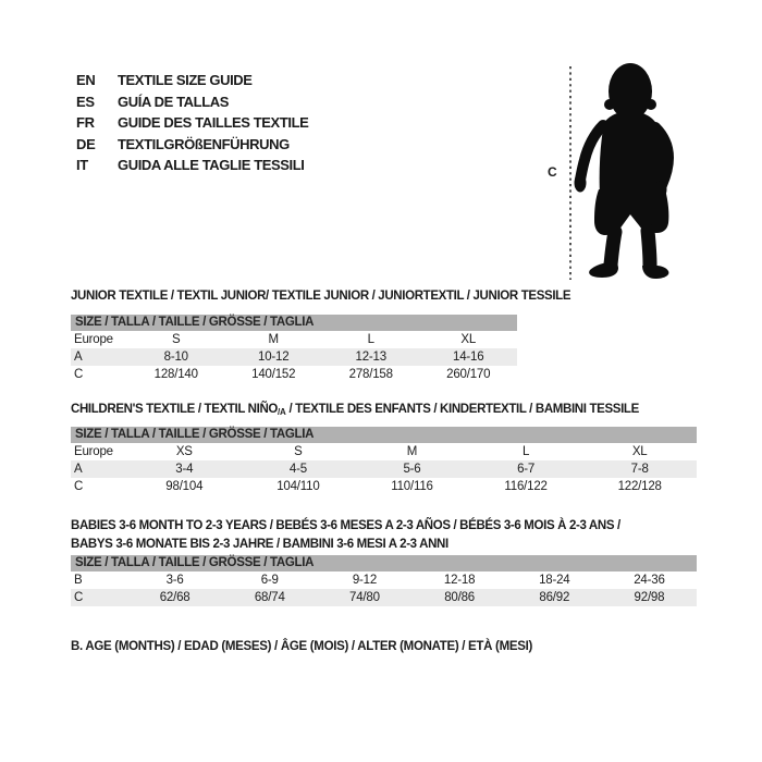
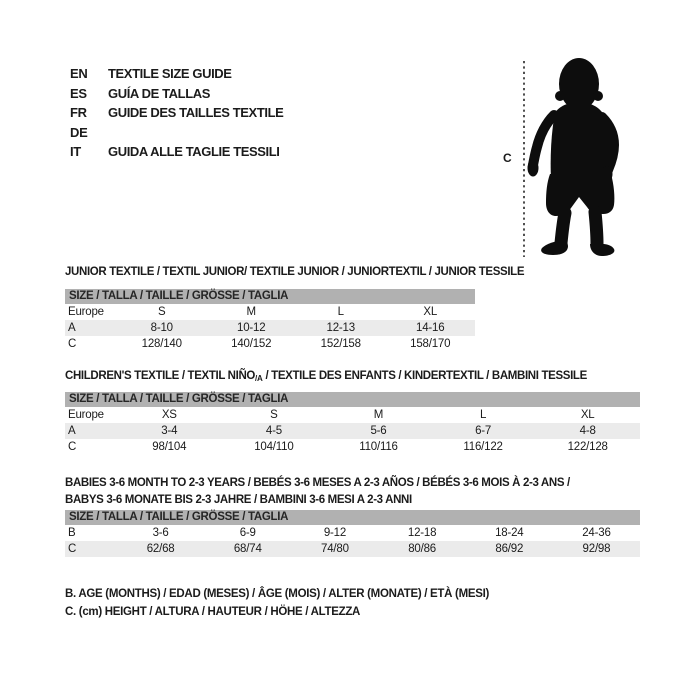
  EN
  TEXTILE SIZE GUIDE
  ES
  GUÍA DE TALLAS
  FR
  GUIDE DES TAILLES TEXTILE
  DE
- TEXTILGRÖßENFÜHRUNG
  IT
  GUIDA ALLE TAGLIE TESSILI
  C
  JUNIOR TEXTILE / TEXTIL JUNIOR/ TEXTILE JUNIOR / JUNIORTEXTIL / JUNIOR TESSILE
  SIZE / TALLA / TAILLE / GRÖSSE / TAGLIA
  Europe
  S
  M
  L
  XL
  A
  8-10
  10-12
  12-13
  14-16
  C
  128/140
  140/152
- 278/158
+ 152/158
- 260/170
+ 158/170
  CHILDREN'S TEXTILE / TEXTIL NIÑO/A / TEXTILE DES ENFANTS / KINDERTEXTIL / BAMBINI TESSILE
  SIZE / TALLA / TAILLE / GRÖSSE / TAGLIA
  Europe
  XS
  S
  M
  L
  XL
  A
  3-4
  4-5
  5-6
  6-7
- 7-8
+ 4-8
  C
  98/104
  104/110
  110/116
  116/122
  122/128
  BABIES 3-6 MONTH TO 2-3 YEARS / BEBÉS 3-6 MESES A 2-3 AÑOS / BÉBÉS 3-6 MOIS À 2-3 ANS /
  BABYS 3-6 MONATE BIS 2-3 JAHRE / BAMBINI 3-6 MESI A 2-3 ANNI
  SIZE / TALLA / TAILLE / GRÖSSE / TAGLIA
  B
  3-6
  6-9
  9-12
  12-18
  18-24
  24-36
  C
  62/68
  68/74
  74/80
  80/86
  86/92
  92/98
  B. AGE (MONTHS) / EDAD (MESES) / ÂGE (MOIS) / ALTER (MONATE) / ETÀ (MESI)
+ C. (cm) HEIGHT / ALTURA / HAUTEUR / HÖHE / ALTEZZA
